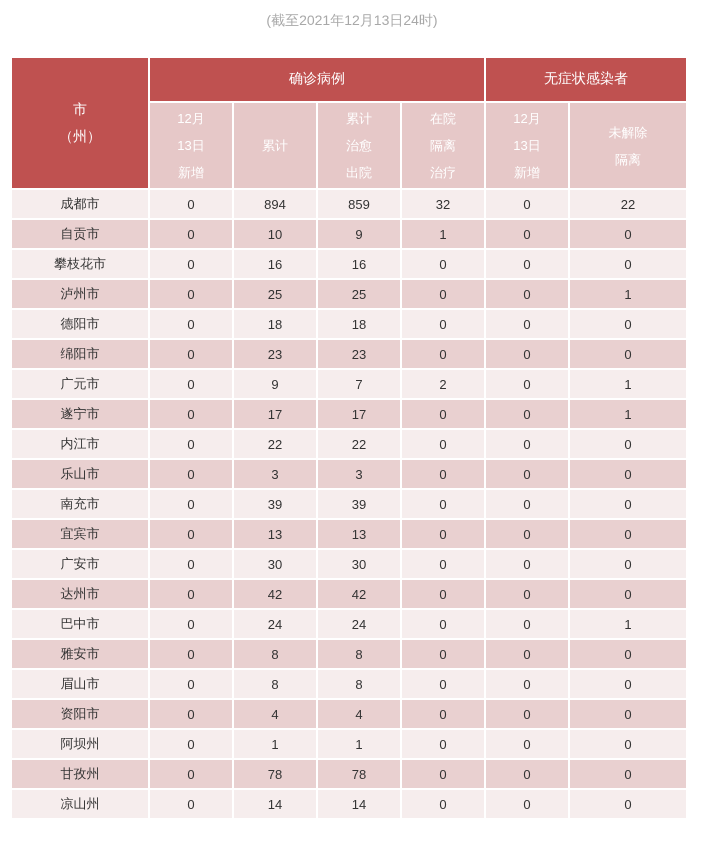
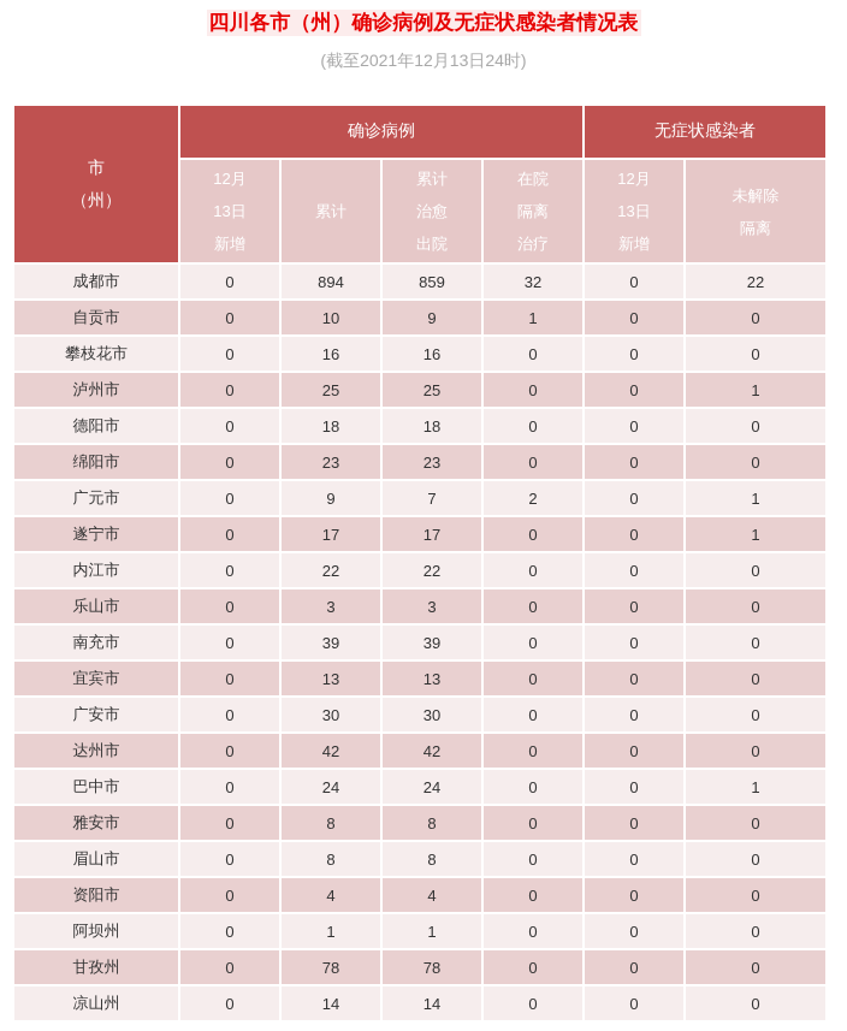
+ 四川各市（州）确诊病例及无症状感染者情况表
  (截至2021年12月13日24时)
  市（州）	确诊病例	无症状感染者
  12月13日新增	累计	累计治愈出院	在院隔离治疗	12月13日新增	未解除隔离
  成都市	0	894	859	32	0	22
  自贡市	0	10	9	1	0	0
  攀枝花市	0	16	16	0	0	0
  泸州市	0	25	25	0	0	1
  德阳市	0	18	18	0	0	0
  绵阳市	0	23	23	0	0	0
  广元市	0	9	7	2	0	1
  遂宁市	0	17	17	0	0	1
  内江市	0	22	22	0	0	0
  乐山市	0	3	3	0	0	0
  南充市	0	39	39	0	0	0
  宜宾市	0	13	13	0	0	0
  广安市	0	30	30	0	0	0
  达州市	0	42	42	0	0	0
  巴中市	0	24	24	0	0	1
  雅安市	0	8	8	0	0	0
  眉山市	0	8	8	0	0	0
  资阳市	0	4	4	0	0	0
  阿坝州	0	1	1	0	0	0
  甘孜州	0	78	78	0	0	0
  凉山州	0	14	14	0	0	0
